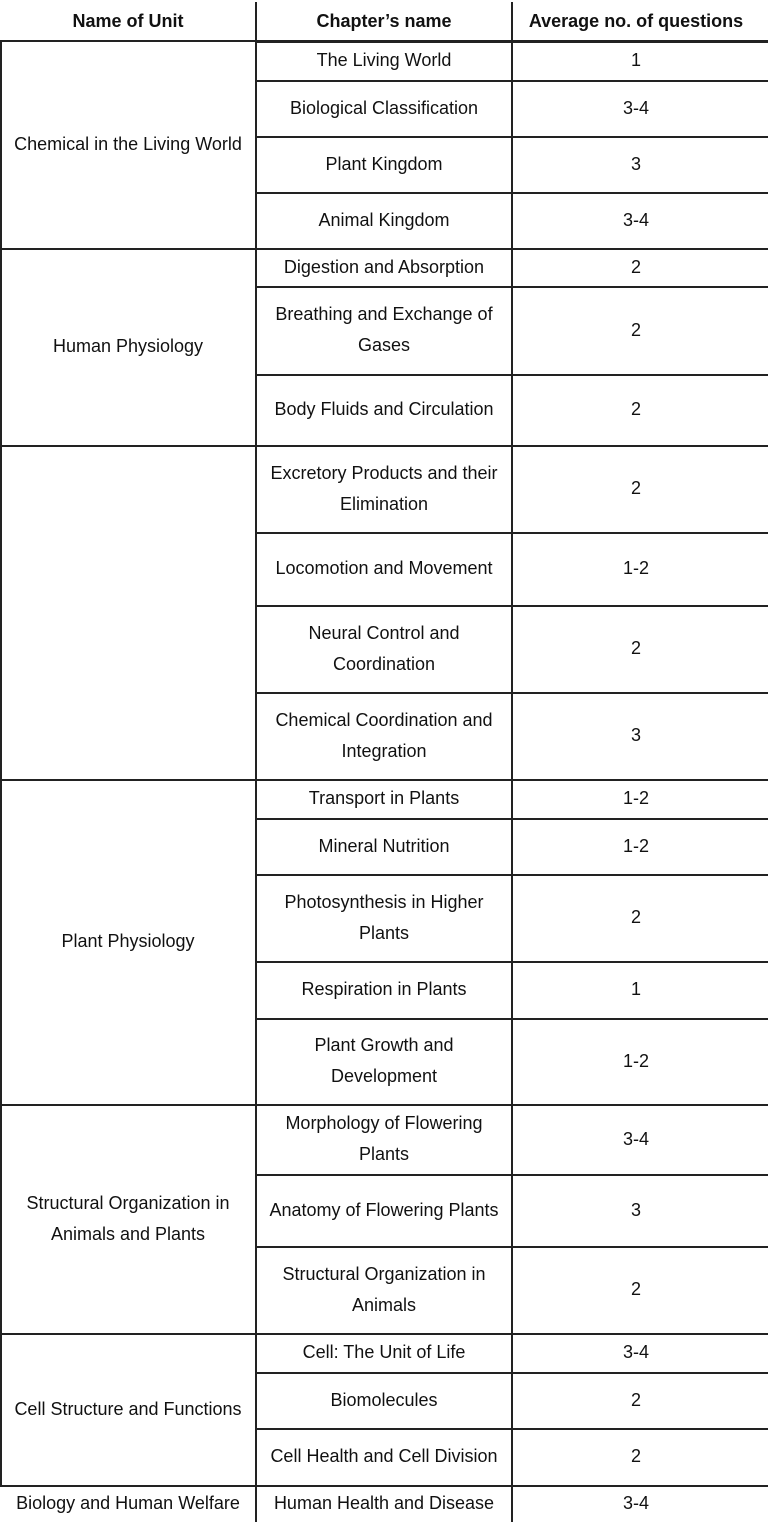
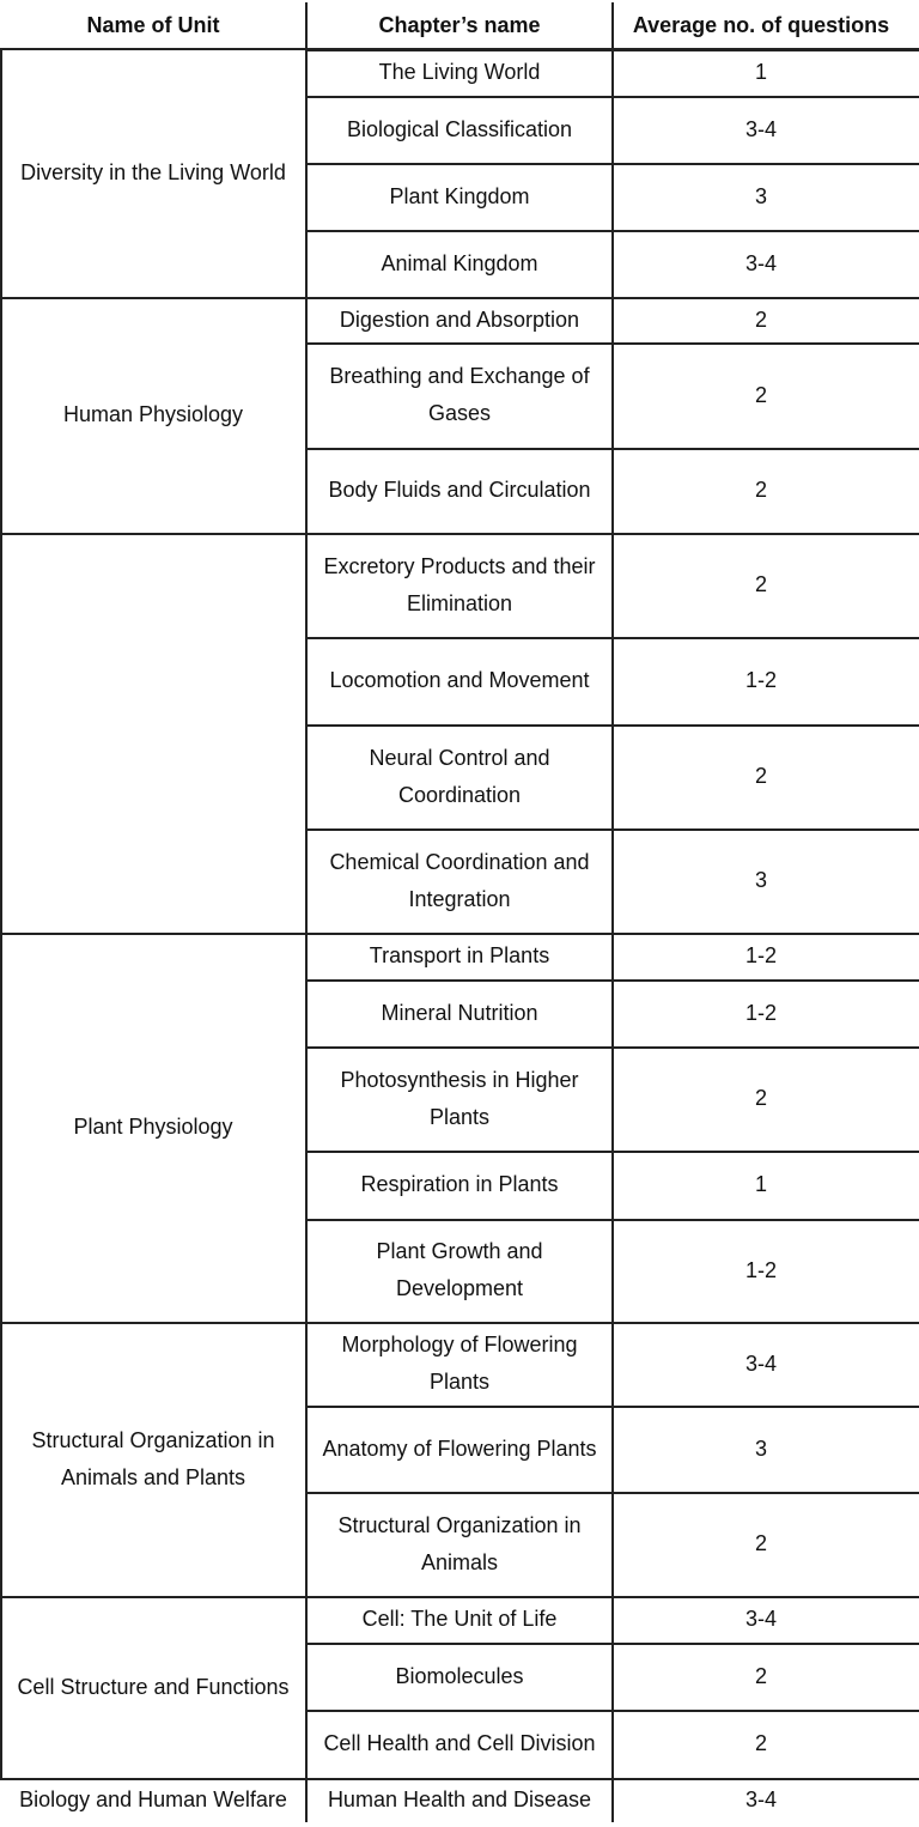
  Name of Unit
  Chapter’s name
  Average no. of questions
- Chemical in the Living World
+ Diversity in the Living World
  Human Physiology
  Plant Physiology
  Structural Organization in Animals and Plants
  Cell Structure and Functions
  Biology and Human Welfare
  The Living World
  1
  Biological Classification
  3-4
  Plant Kingdom
  3
  Animal Kingdom
  3-4
  Digestion and Absorption
  2
  Breathing and Exchange of Gases
  2
  Body Fluids and Circulation
  2
  Excretory Products and their Elimination
  2
  Locomotion and Movement
  1-2
  Neural Control and Coordination
  2
  Chemical Coordination and Integration
  3
  Transport in Plants
  1-2
  Mineral Nutrition
  1-2
  Photosynthesis in Higher Plants
  2
  Respiration in Plants
  1
  Plant Growth and Development
  1-2
  Morphology of Flowering Plants
  3-4
  Anatomy of Flowering Plants
  3
  Structural Organization in Animals
  2
  Cell: The Unit of Life
  3-4
  Biomolecules
  2
  Cell Health and Cell Division
  2
  Human Health and Disease
  3-4
